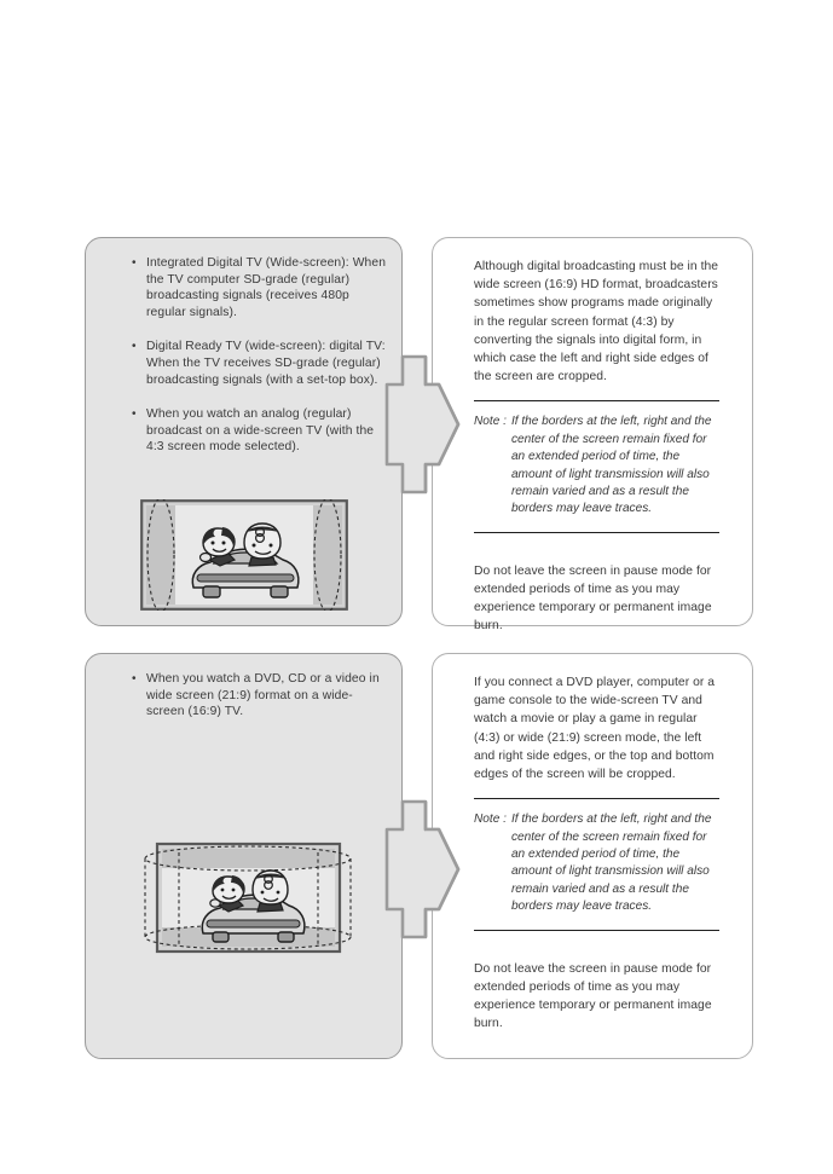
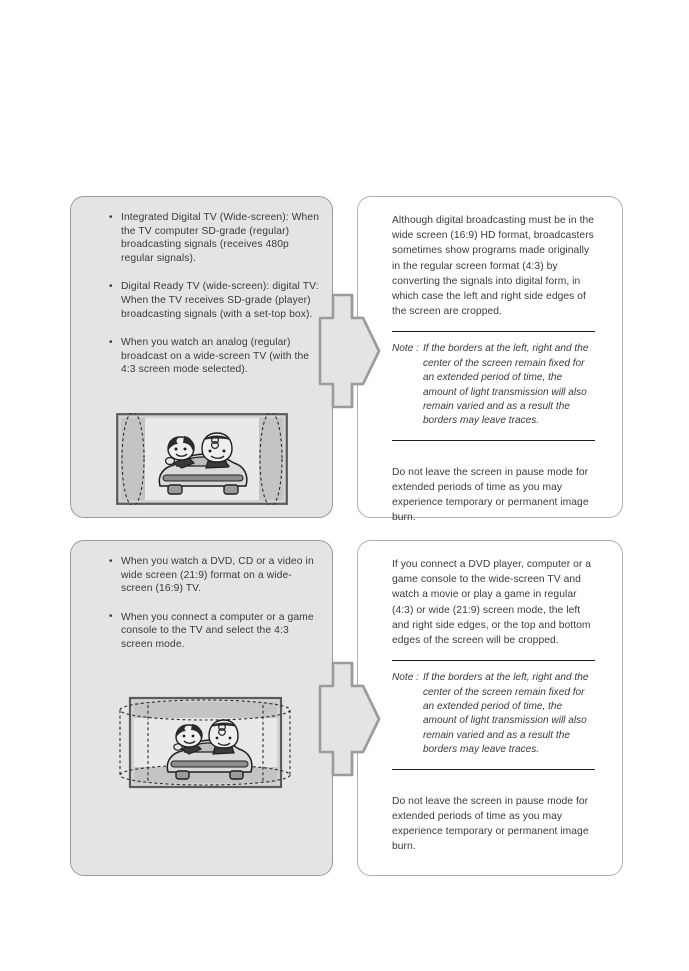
  Integrated Digital TV (Wide-screen): When the TV computer SD-grade (regular) broadcasting signals (receives 480p regular signals).
- Digital Ready TV (wide-screen): digital TV: When the TV receives SD-grade (regular) broadcasting signals (with a set-top box).
+ Digital Ready TV (wide-screen): digital TV: When the TV receives SD-grade (player) broadcasting signals (with a set-top box).
  When you watch an analog (regular) broadcast on a wide-screen TV (with the 4:3 screen mode selected).
  Although digital broadcasting must be in the wide screen (16:9) HD format, broadcasters sometimes show programs made originally in the regular screen format (4:3) by converting the signals into digital form, in which case the left and right side edges of the screen are cropped.
  Note :
  If the borders at the left, right and the center of the screen remain fixed for an extended period of time, the amount of light transmission will also remain varied and as a result the borders may leave traces.
  Do not leave the screen in pause mode for extended periods of time as you may experience temporary or permanent image burn.
  When you watch a DVD, CD or a video in wide screen (21:9) format on a wide-screen (16:9) TV.
+ When you connect a computer or a game console to the TV and select the 4:3 screen mode.
  If you connect a DVD player, computer or a game console to the wide-screen TV and watch a movie or play a game in regular (4:3) or wide (21:9) screen mode, the left and right side edges, or the top and bottom edges of the screen will be cropped.
  Note :
  If the borders at the left, right and the center of the screen remain fixed for an extended period of time, the amount of light transmission will also remain varied and as a result the borders may leave traces.
  Do not leave the screen in pause mode for extended periods of time as you may experience temporary or permanent image burn.
